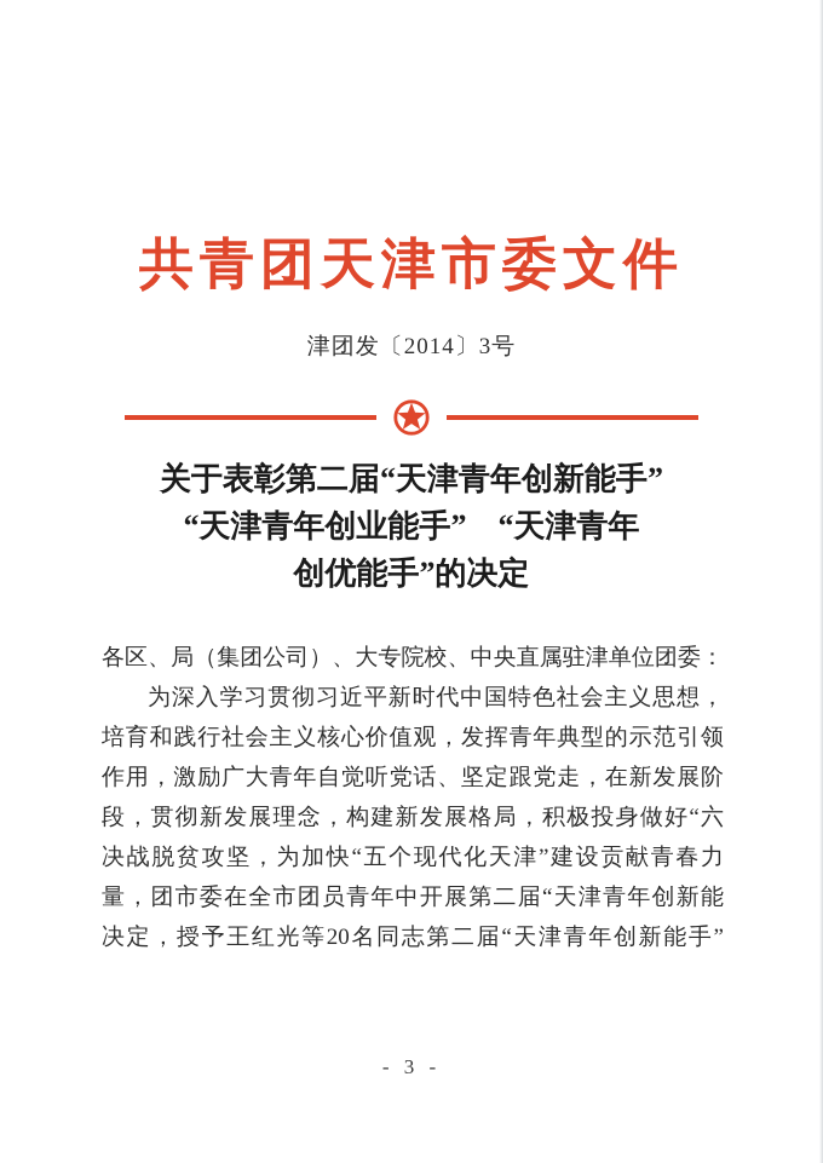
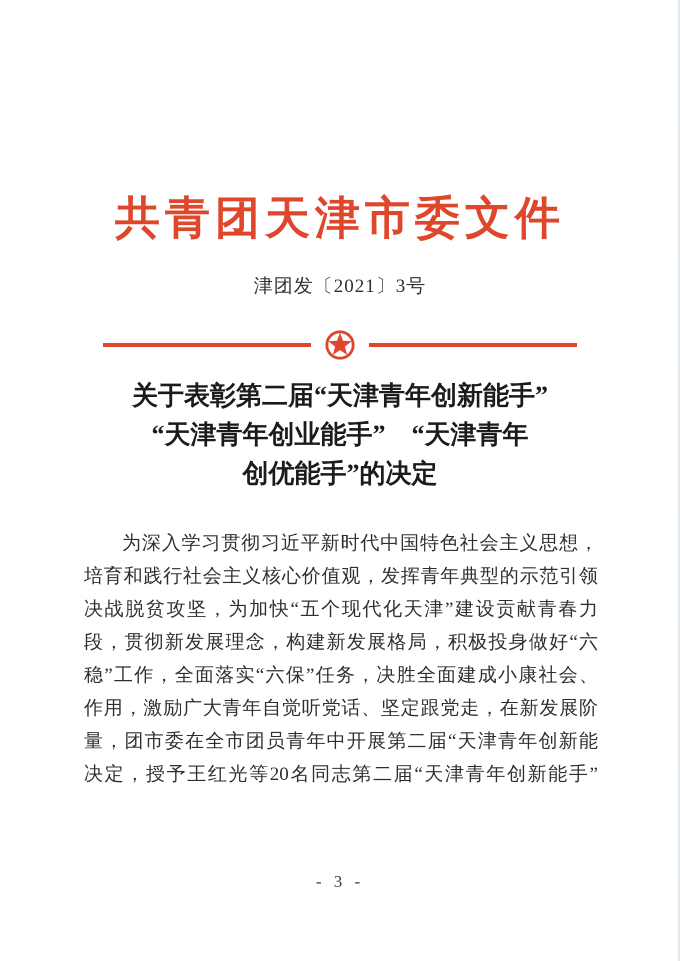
  共青团天津市委文件
- 津团发〔2014〕3号
+ 津团发〔2021〕3号
  关于表彰第二届“天津青年创新能手”
  “天津青年创业能手” “天津青年
  创优能手”的决定
- 各区、局（集团公司）、大专院校、中央直属驻津单位团委：
  为深入学习贯彻习近平新时代中国特色社会主义思想，
  培育和践行社会主义核心价值观，发挥青年典型的示范引领
- 作用，激励广大青年自觉听党话、坚定跟党走，在新发展阶
+ 决战脱贫攻坚，为加快“五个现代化天津”建设贡献青春力
  段，贯彻新发展理念，构建新发展格局，积极投身做好“六
+ 稳”工作，全面落实“六保”任务，决胜全面建成小康社会、
- 决战脱贫攻坚，为加快“五个现代化天津”建设贡献青春力
+ 作用，激励广大青年自觉听党话、坚定跟党走，在新发展阶
  量，团市委在全市团员青年中开展第二届“天津青年创新能
  决定，授予王红光等20名同志第二届“天津青年创新能手”
  - 3 -
